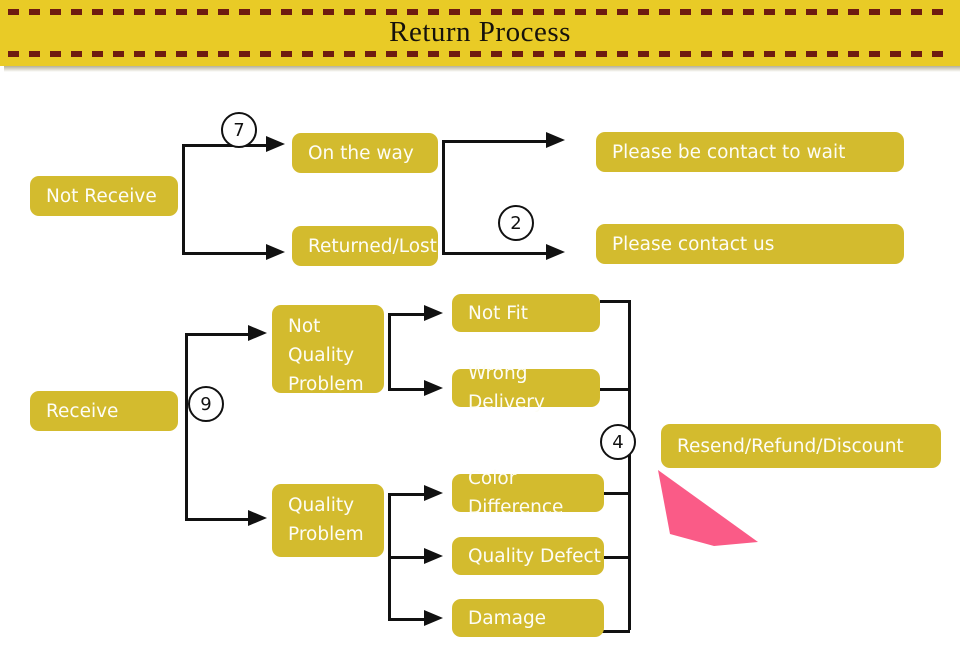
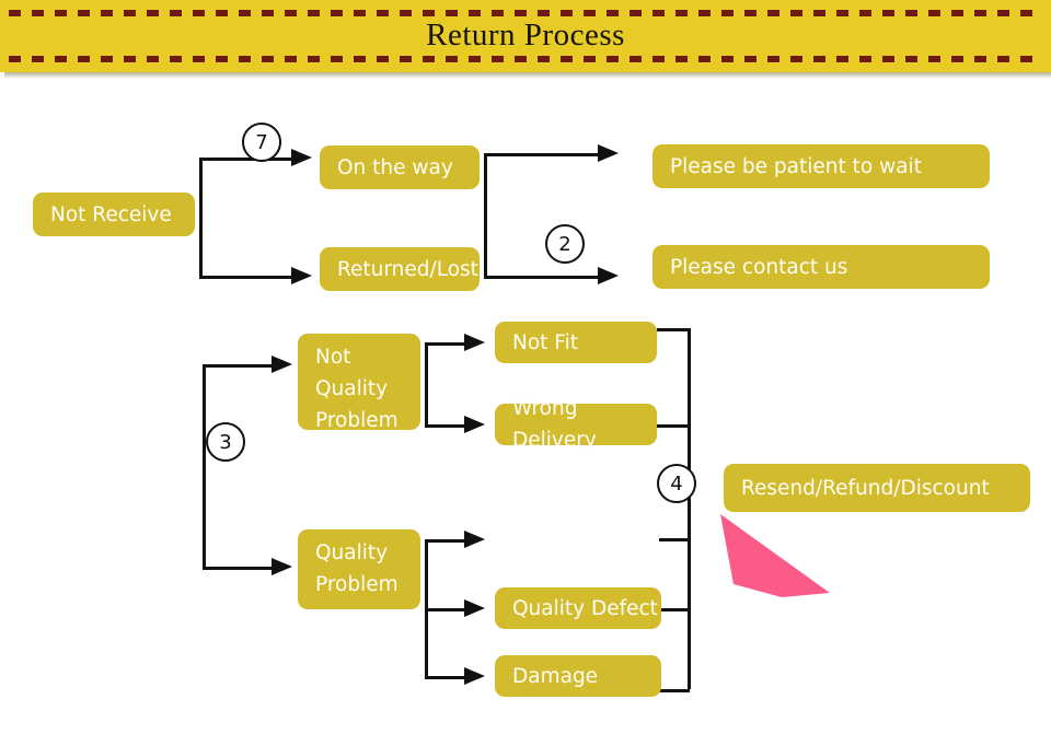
  Return Process
  Not Receive
  7
  On the way
  Returned/Lost
  2
- Please be contact to wait
+ Please be patient to wait
  Please contact us
- Receive
- 9
+ 3
  Not
  Quality
  Problem
  Quality
  Problem
  Not Fit
  Wrong Delivery
- Color Difference
  Quality Defect
  Damage
  4
  Resend/Refund/Discount
